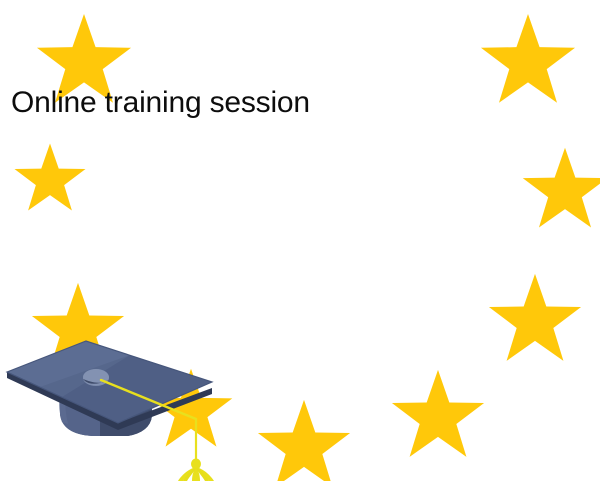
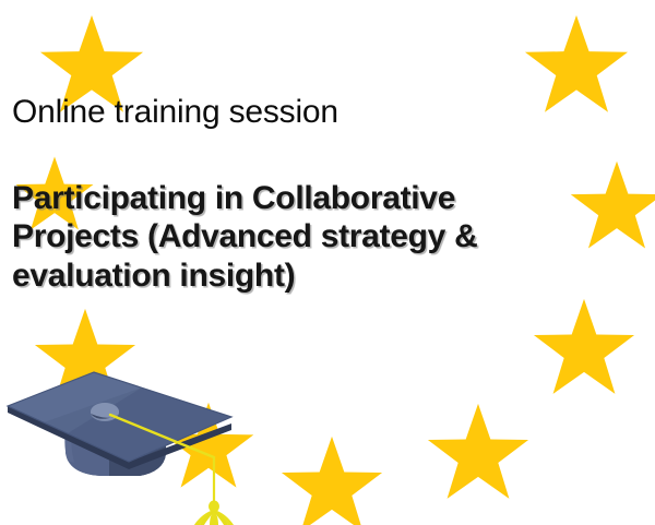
  Online training session
+ Participating in Collaborative Projects (Advanced strategy & evaluation insight)
